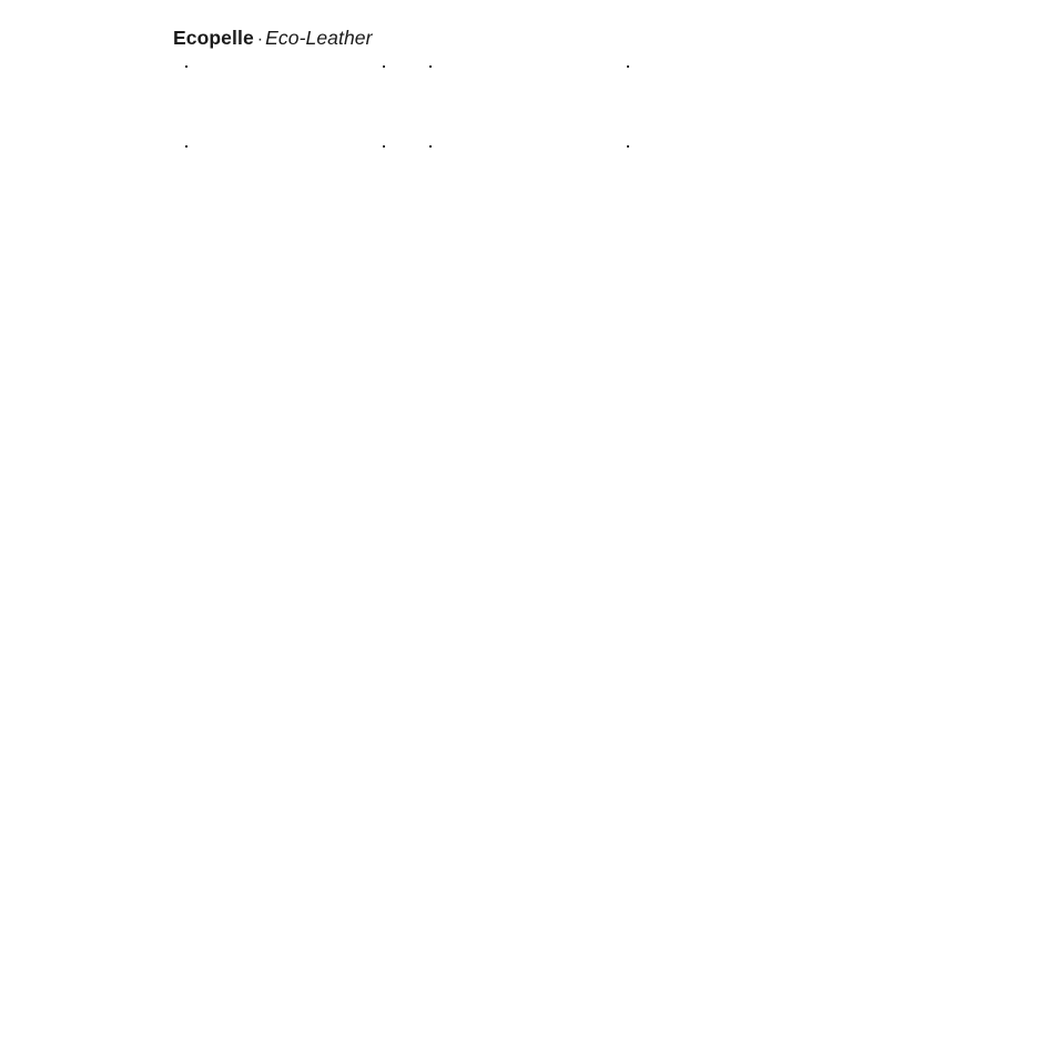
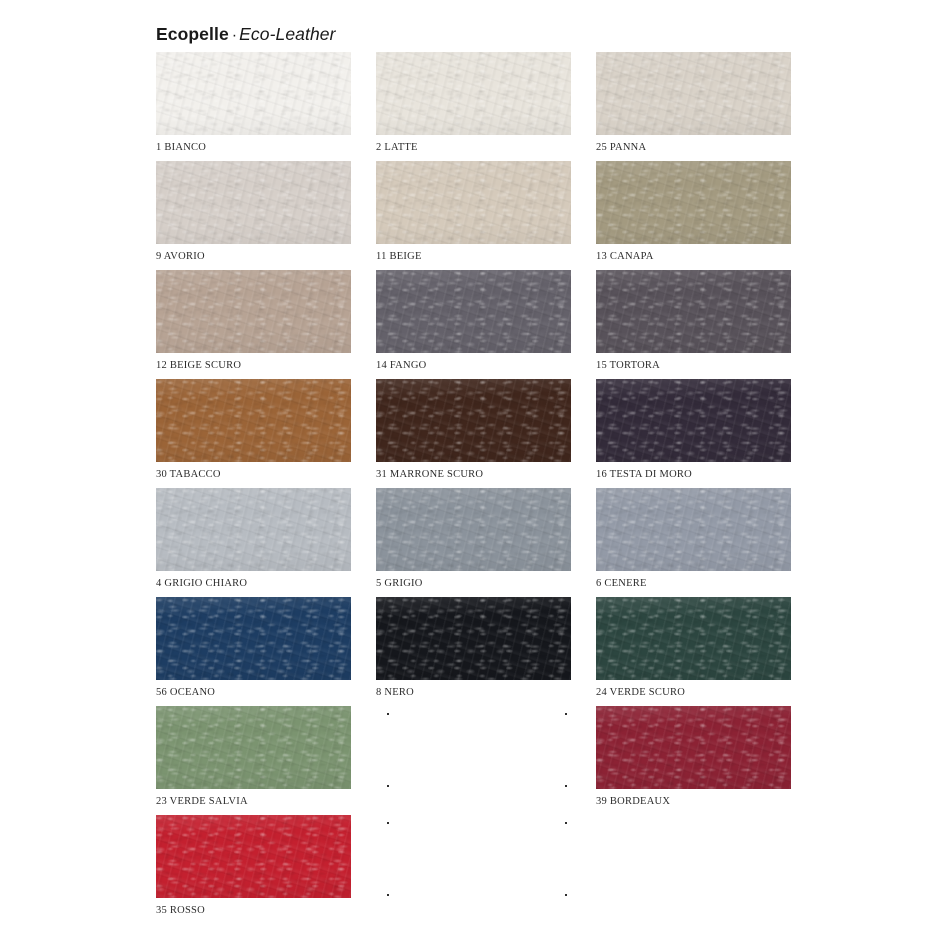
  Ecopelle ·Eco-Leather
+ 1 BIANCO
+ 2 LATTE
+ 25 PANNA
+ 9 AVORIO
+ 11 BEIGE
+ 13 CANAPA
+ 12 BEIGE SCURO
+ 14 FANGO
+ 15 TORTORA
+ 30 TABACCO
+ 31 MARRONE SCURO
+ 16 TESTA DI MORO
+ 4 GRIGIO CHIARO
+ 5 GRIGIO
+ 6 CENERE
+ 56 OCEANO
+ 8 NERO
+ 24 VERDE SCURO
+ 23 VERDE SALVIA
+ 39 BORDEAUX
+ 35 ROSSO
